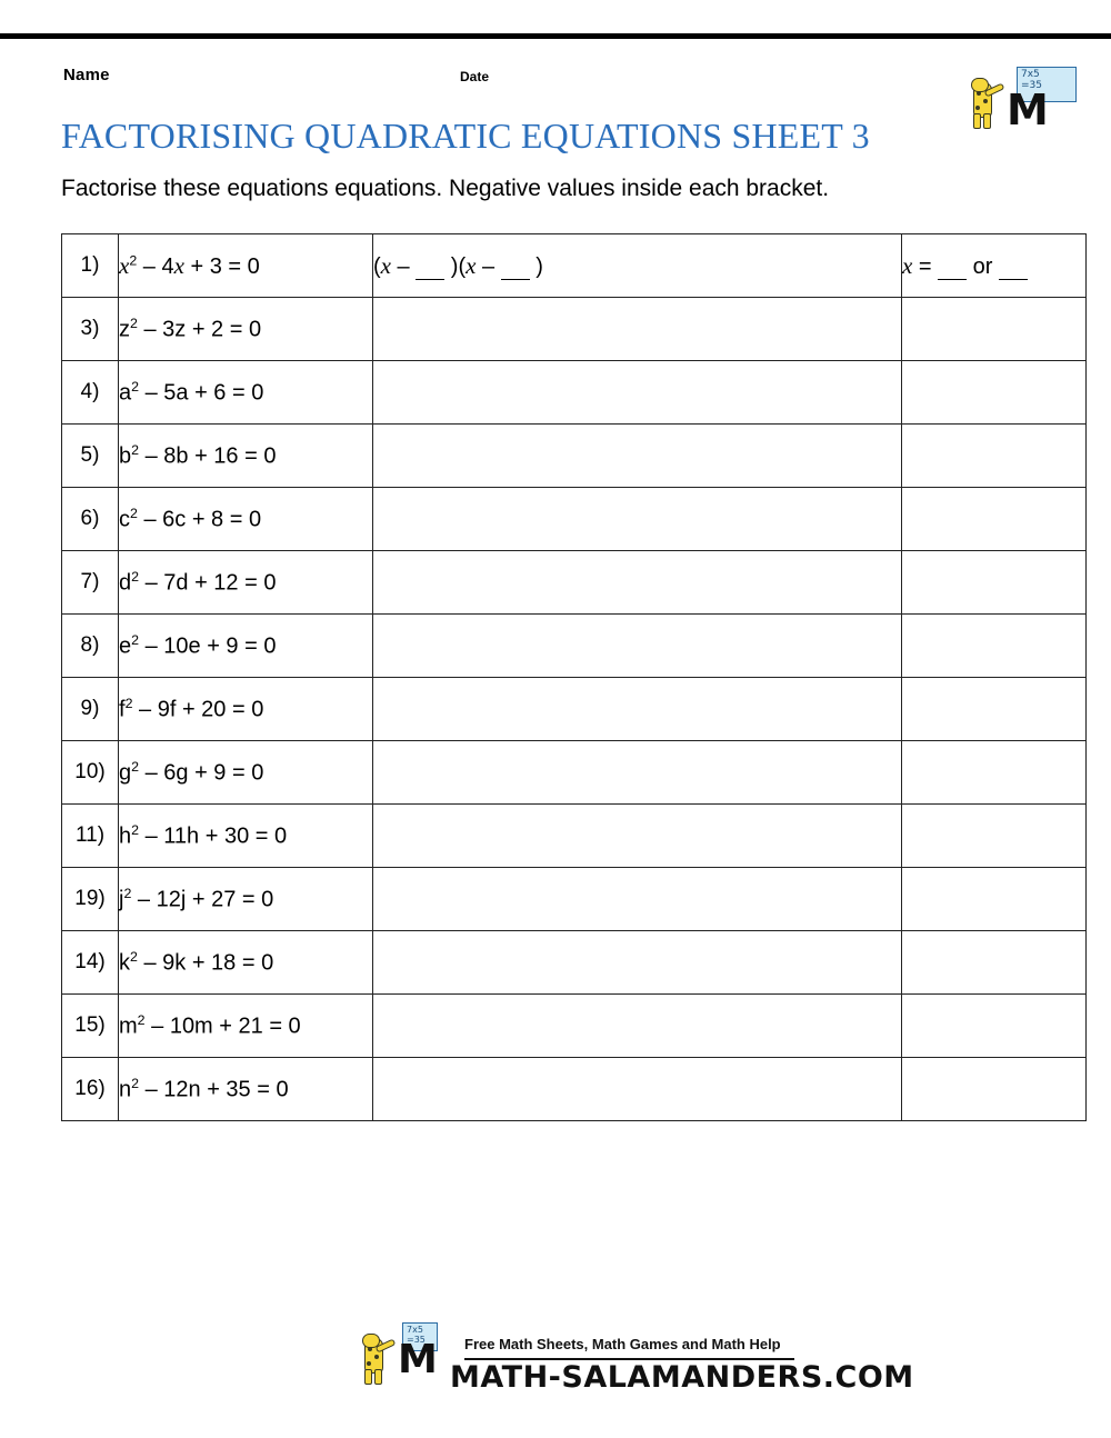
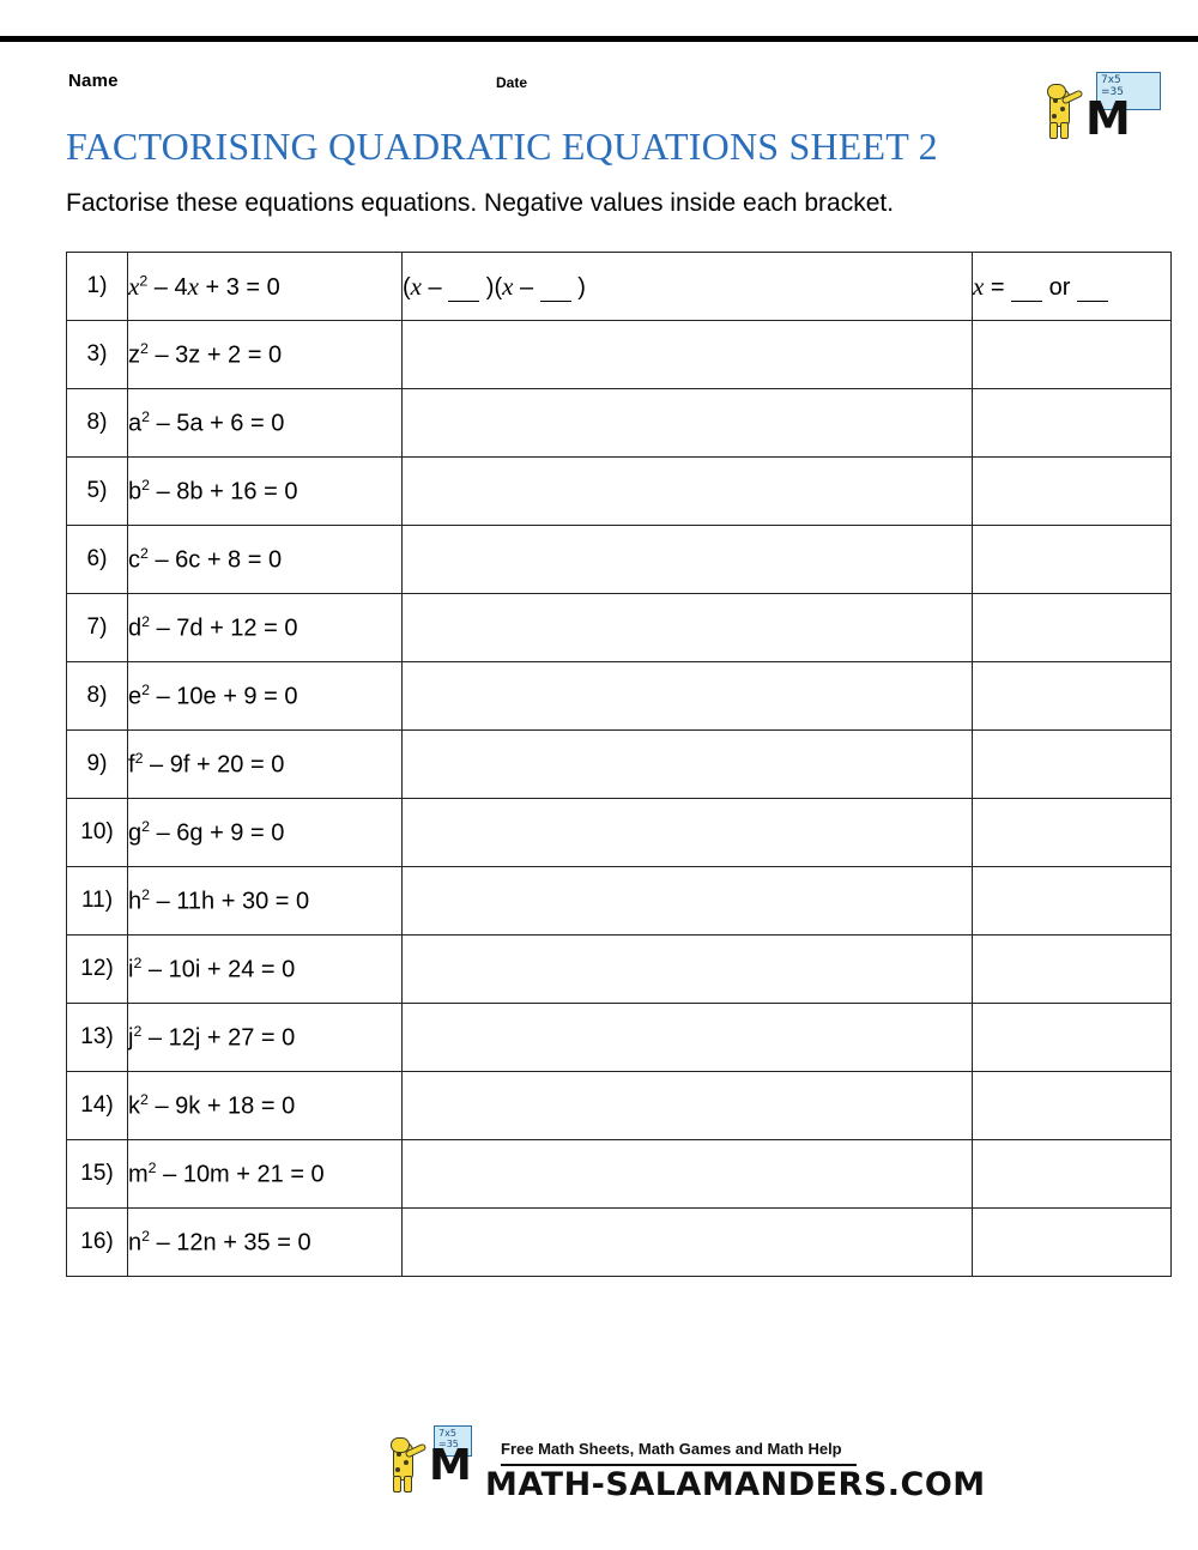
  Name
  Date
  7x5
  =35
  M
- FACTORISING QUADRATIC EQUATIONS SHEET 3
+ FACTORISING QUADRATIC EQUATIONS SHEET 2
  Factorise these equations equations. Negative values inside each bracket.
  1)	x2 – 4x + 3 = 0	(x – )(x – )	x = or
  3)	z2 – 3z + 2 = 0
- 4)	a2 – 5a + 6 = 0
+ 8)	a2 – 5a + 6 = 0
  5)	b2 – 8b + 16 = 0
  6)	c2 – 6c + 8 = 0
  7)	d2 – 7d + 12 = 0
  8)	e2 – 10e + 9 = 0
  9)	f2 – 9f + 20 = 0
  10)	g2 – 6g + 9 = 0
  11)	h2 – 11h + 30 = 0
+ 12)	i2 – 10i + 24 = 0
- 19)	j2 – 12j + 27 = 0
+ 13)	j2 – 12j + 27 = 0
  14)	k2 – 9k + 18 = 0
  15)	m2 – 10m + 21 = 0
  16)	n2 – 12n + 35 = 0
  7x5
  =35
  M
  Free Math Sheets, Math Games and Math Help
  MATH-SALAMANDERS.COM
